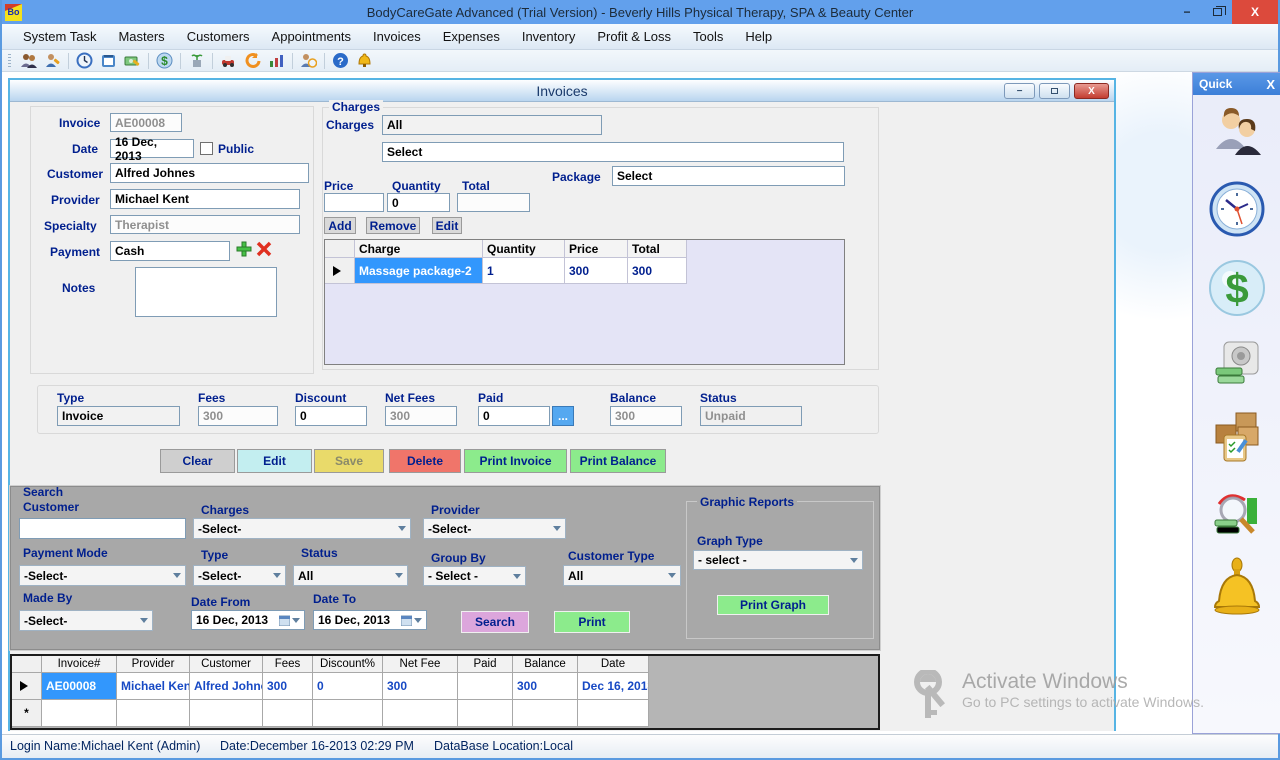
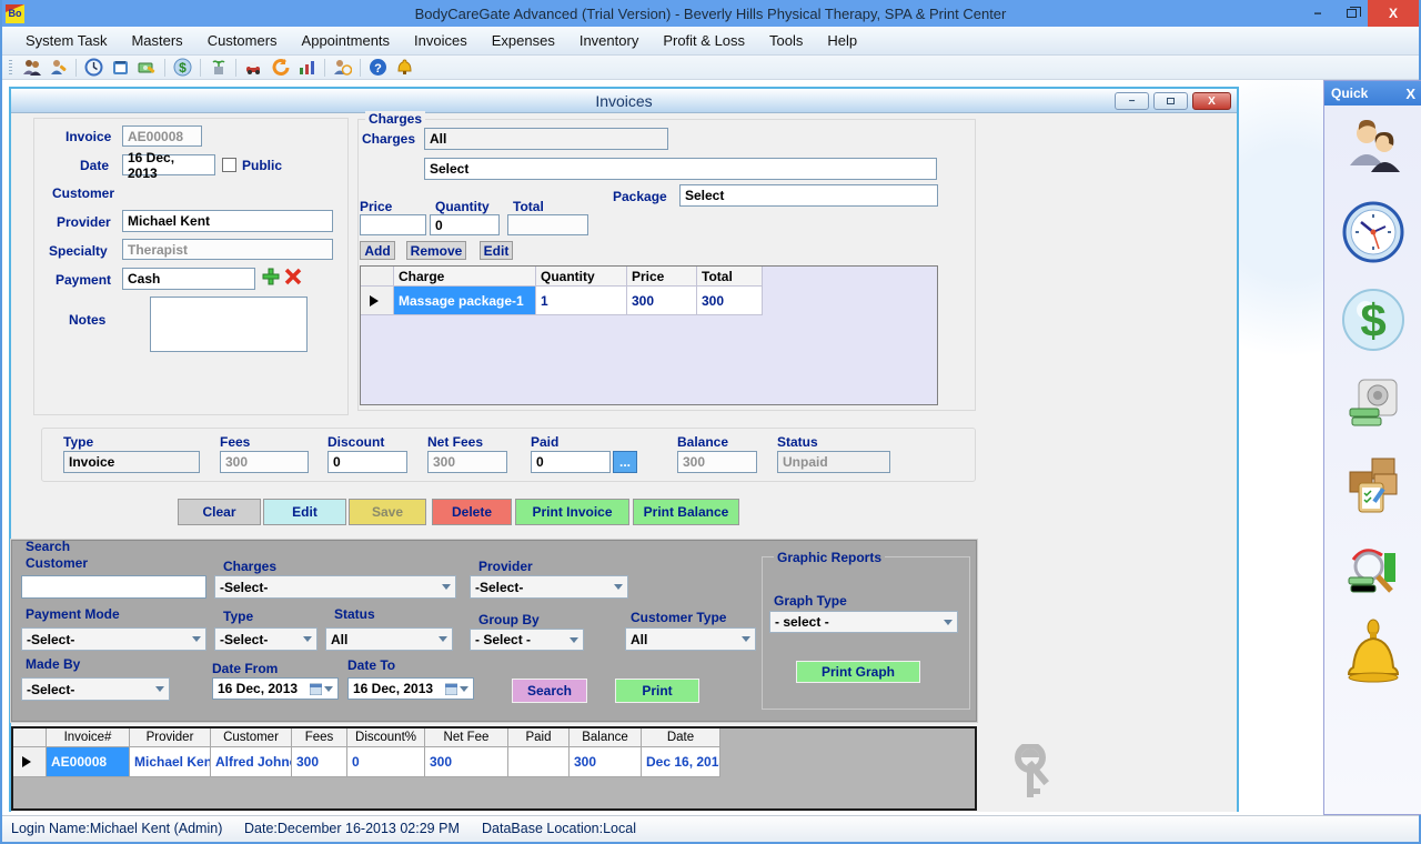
  Bo
- BodyCareGate Advanced (Trial Version) - Beverly Hills Physical Therapy, SPA & Beauty Center
+ BodyCareGate Advanced (Trial Version) - Beverly Hills Physical Therapy, SPA & Print Center
  −
  X
  System Task
  Masters
  Customers
  Appointments
  Invoices
  Expenses
  Inventory
  Profit & Loss
  Tools
  Help
  $
  ?
  Invoices
  −
  X
  Invoice
  AE00008
  Date
  16 Dec, 2013
  Public
  Customer
- Alfred Johnes
  Provider
  Michael Kent
  Specialty
  Therapist
  Payment
  Cash
  Notes
  Charges
  Charges
  All
  Select
  Package
  Select
  Price
  Quantity
  Total
  0
  Add
  Remove
  Edit
  Charge
  Quantity
  Price
  Total
- Massage package-2
+ Massage package-1
  1
  300
  300
  Type
  Invoice
  Fees
  300
  Discount
  0
  Net Fees
  300
  Paid
  0
  ...
  Balance
  300
  Status
  Unpaid
  Clear
  Edit
  Save
  Delete
  Print Invoice
  Print Balance
  Search
  Customer
  Charges
  -Select-
  Provider
  -Select-
  Payment Mode
  -Select-
  Type
  -Select-
  Status
  All
  Group By
  - Select -
  Customer Type
  All
  Made By
  -Select-
  Date From
  16 Dec, 2013
  Date To
  16 Dec, 2013
  Search
  Print
  Graphic Reports
  Graph Type
  - select -
  Print Graph
  Invoice#
  Provider
  Customer
  Fees
  Discount%
  Net Fee
  Paid
  Balance
  Date
  AE00008
  Michael Ken
  Alfred John
  300
  0
  300
  300
  Dec 16, 201
- *
  Quick
  X
  $
- Activate Windows
- Go to PC settings to activate Windows.
  Login Name:Michael Kent (Admin)
  Date:December 16-2013 02:29 PM
  DataBase Location:Local
